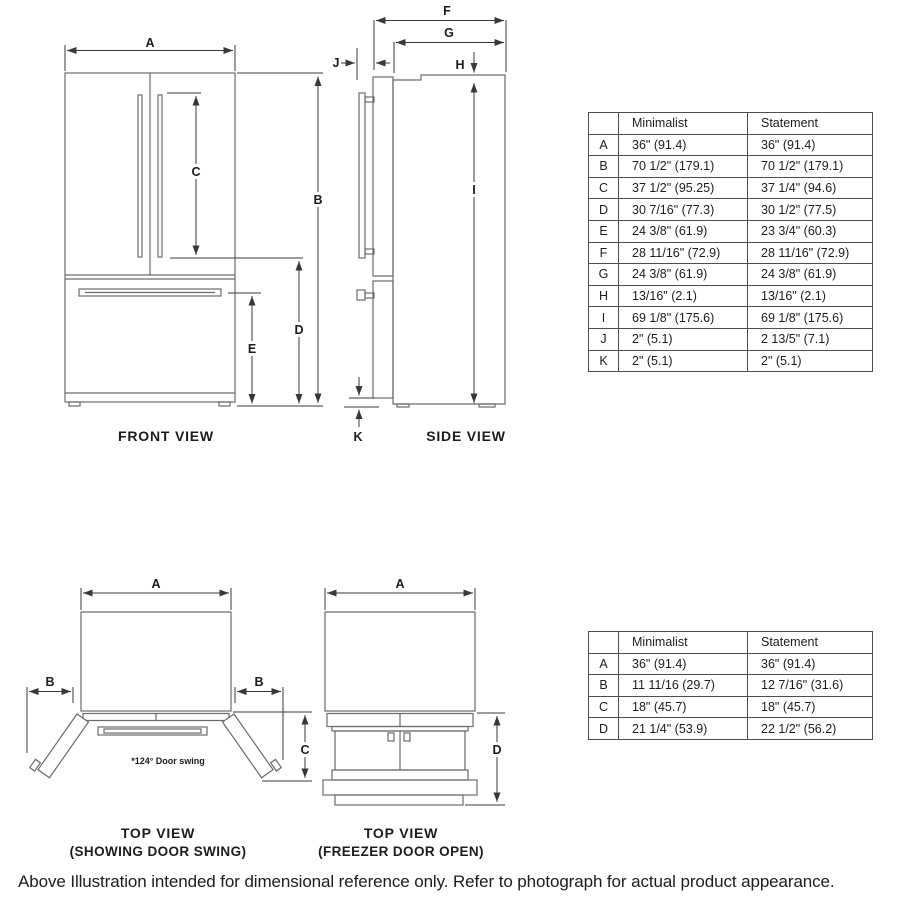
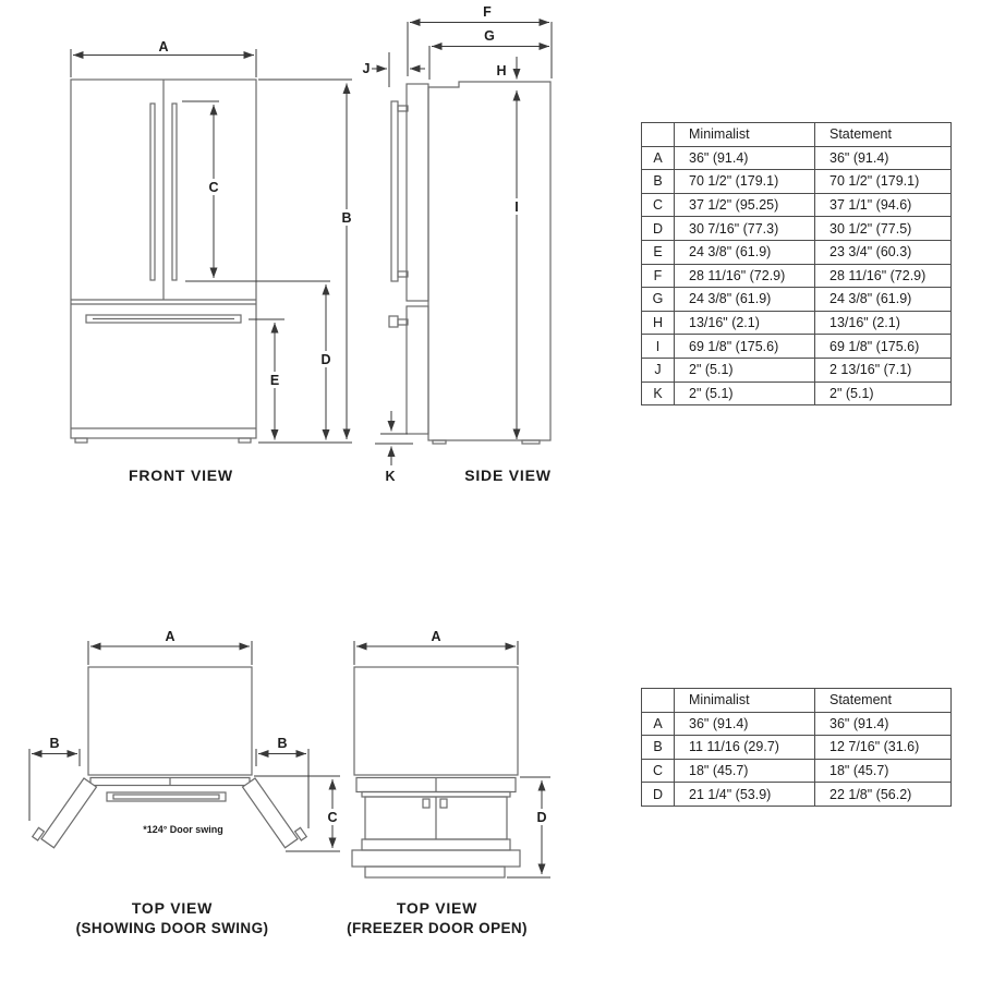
  A
  B
  C
  D
  E
  FRONT VIEW
  F
  G
  J
  H
  I
  K
  SIDE VIEW
  A
  B
  B
  C
  *124° Door swing
  TOP VIEW
  (SHOWING DOOR SWING)
  A
  D
  TOP VIEW
  (FREEZER DOOR OPEN)
  	Minimalist	Statement
  A	36" (91.4)	36" (91.4)
  B	70 1/2" (179.1)	70 1/2" (179.1)
- C	37 1/2" (95.25)	37 1/4" (94.6)
+ C	37 1/2" (95.25)	37 1/1" (94.6)
  D	30 7/16" (77.3)	30 1/2" (77.5)
  E	24 3/8" (61.9)	23 3/4" (60.3)
  F	28 11/16" (72.9)	28 11/16" (72.9)
  G	24 3/8" (61.9)	24 3/8" (61.9)
  H	13/16" (2.1)	13/16" (2.1)
  I	69 1/8" (175.6)	69 1/8" (175.6)
- J	2" (5.1)	2 13/5" (7.1)
+ J	2" (5.1)	2 13/16" (7.1)
  K	2" (5.1)	2" (5.1)
  	Minimalist	Statement
  A	36" (91.4)	36" (91.4)
  B	11 11/16 (29.7)	12 7/16" (31.6)
  C	18" (45.7)	18" (45.7)
- D	21 1/4" (53.9)	22 1/2" (56.2)
+ D	21 1/4" (53.9)	22 1/8" (56.2)
- Above Illustration intended for dimensional reference only. Refer to photograph for actual product appearance.
